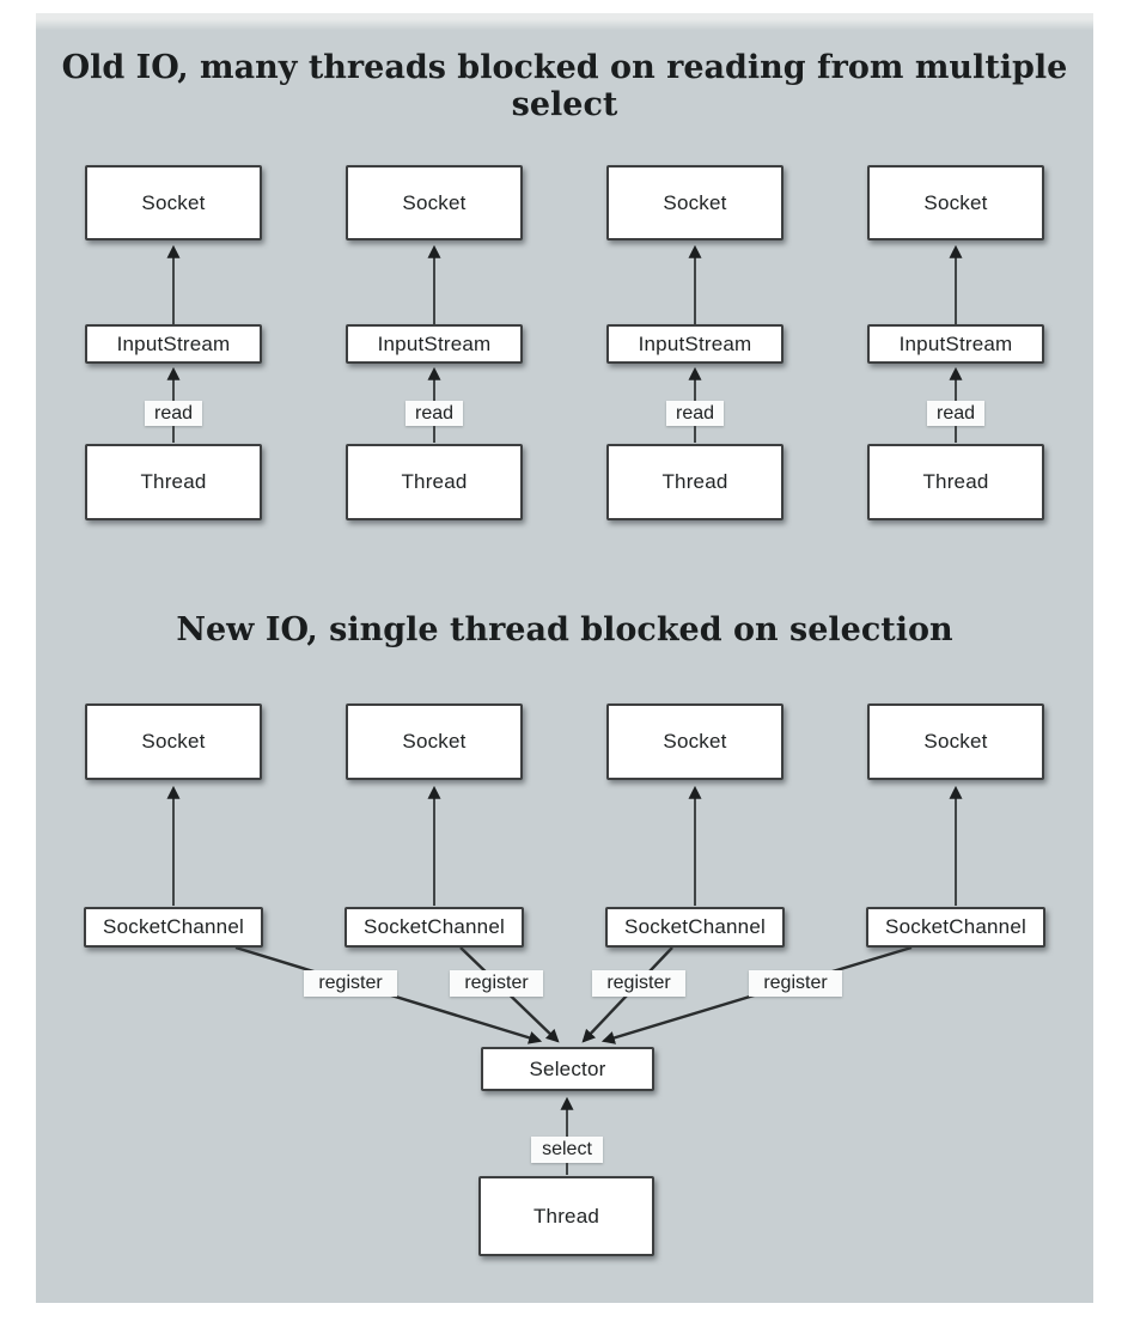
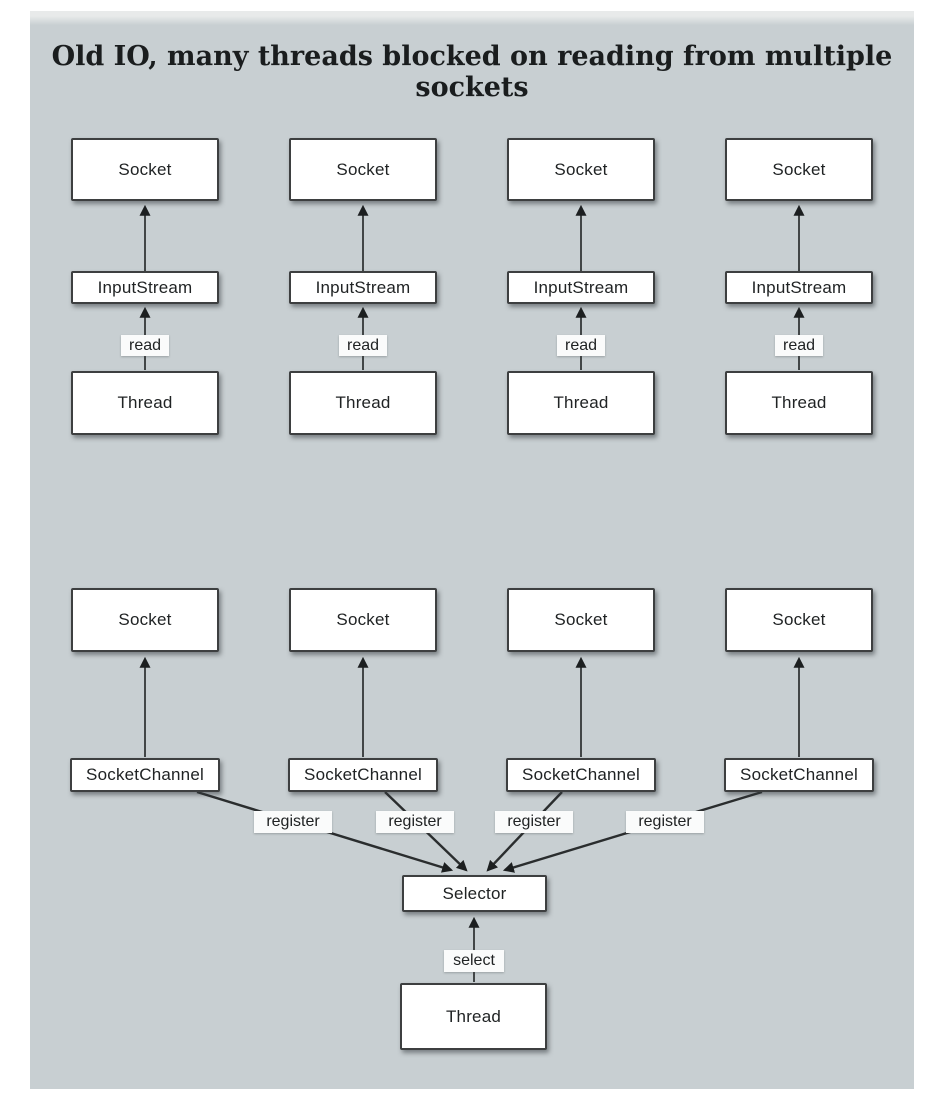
- Old IO, many threads blocked on reading from multiple select
+ Old IO, many threads blocked on reading from multiple sockets
  Socket
  Socket
  Socket
  Socket
  InputStream
  InputStream
  InputStream
  InputStream
  read
  read
  read
  read
  Thread
  Thread
  Thread
  Thread
- New IO, single thread blocked on selection
  Socket
  Socket
  Socket
  Socket
  SocketChannel
  SocketChannel
  SocketChannel
  SocketChannel
  register
  register
  register
  register
  Selector
  select
  Thread
